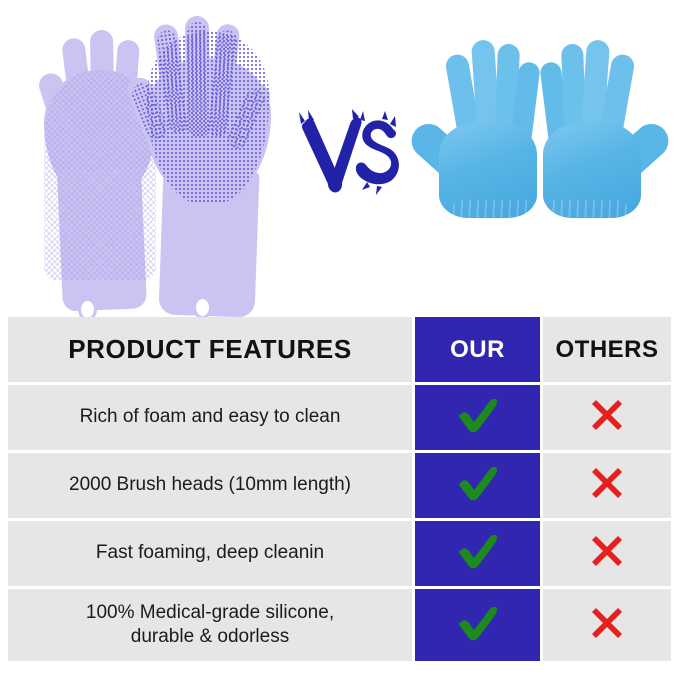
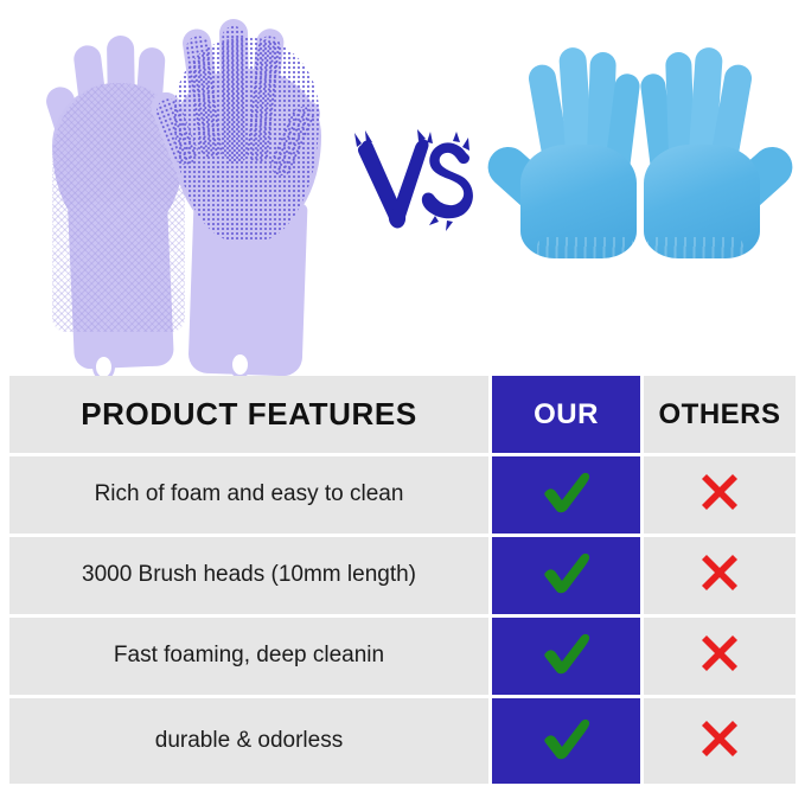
  PRODUCT FEATURES
  OUR
  OTHERS
  Rich of foam and easy to clean
- 2000 Brush heads (10mm length)
+ 3000 Brush heads (10mm length)
  Fast foaming, deep cleanin
- 100% Medical-grade silicone,
  durable & odorless
